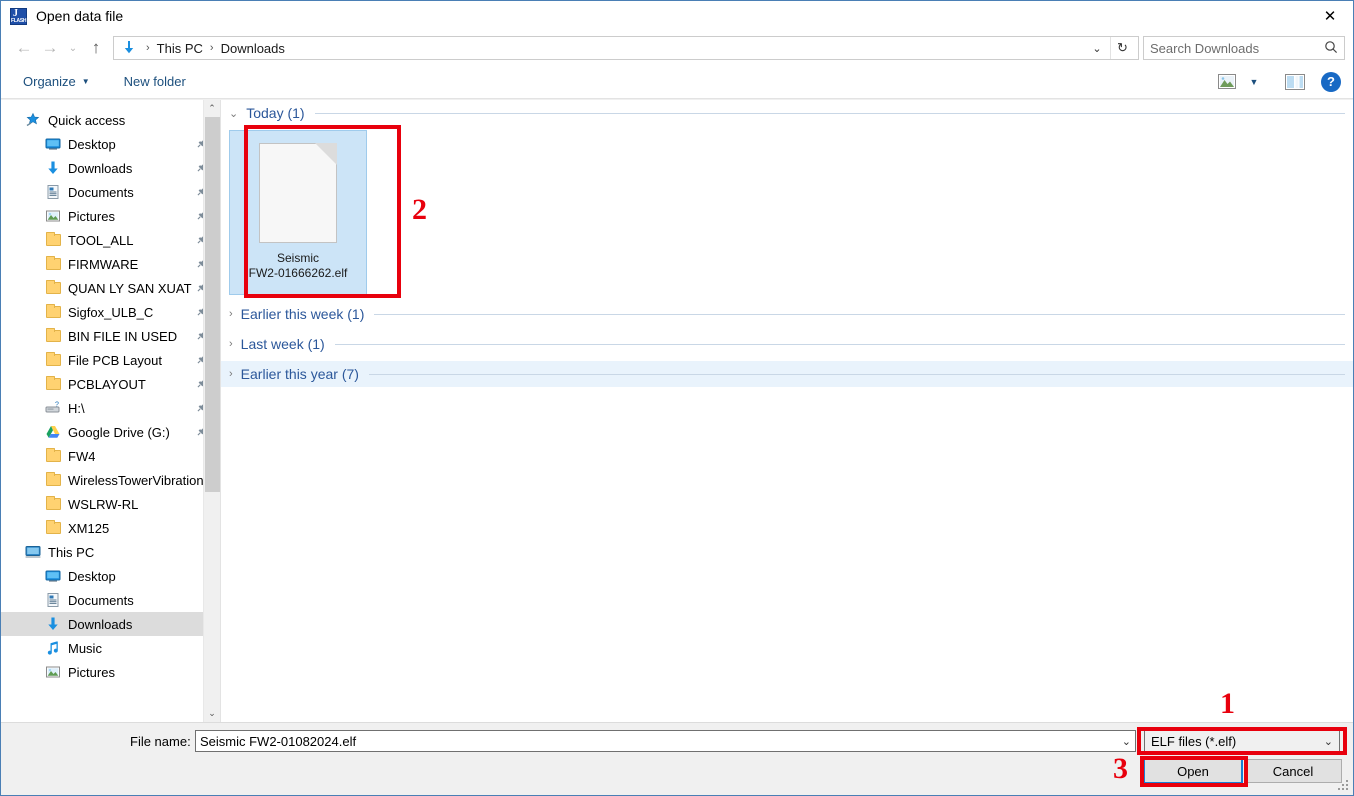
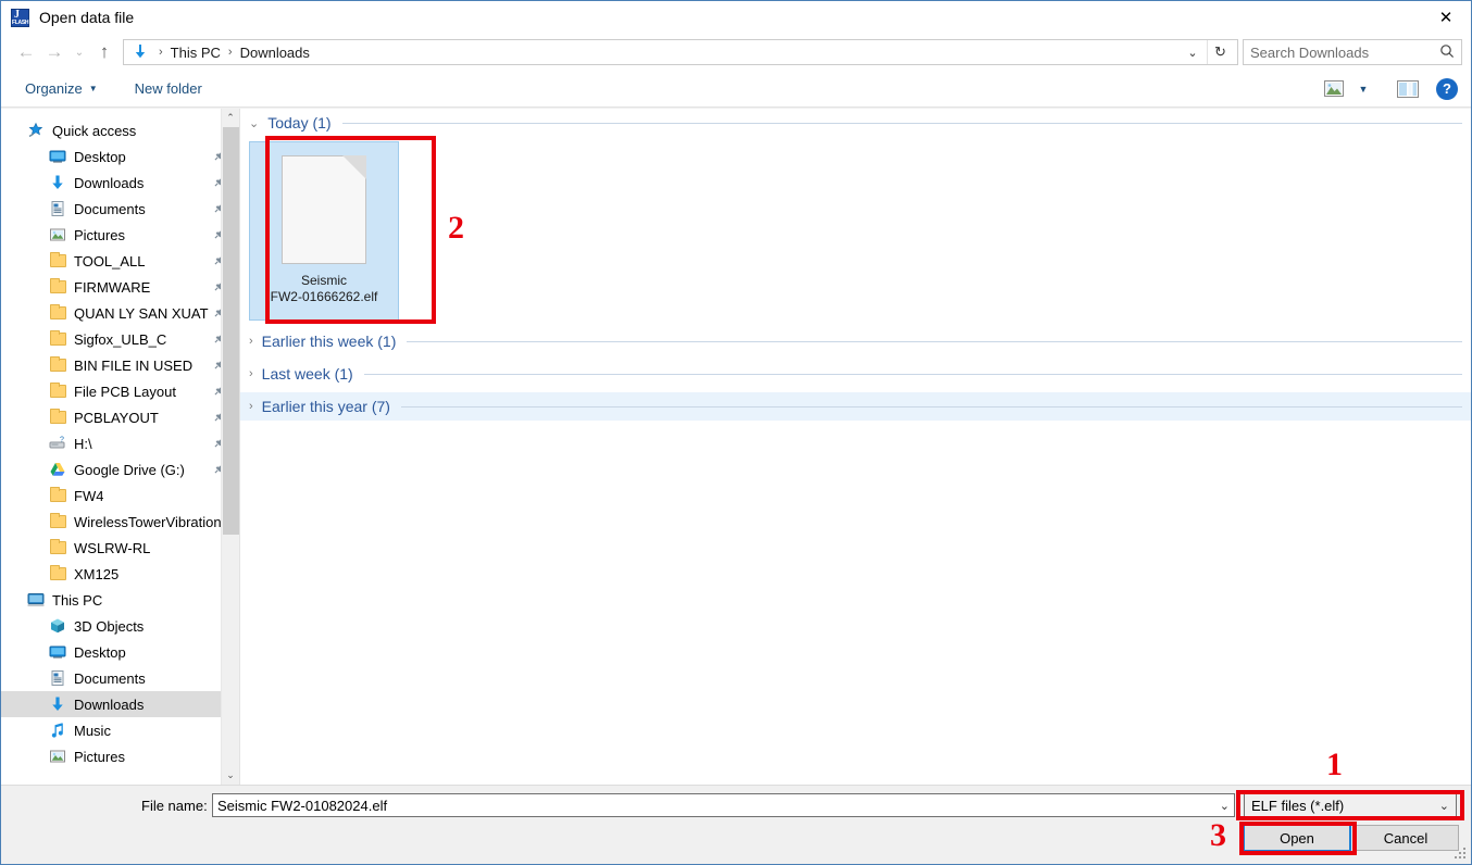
  J
  Open data file
  ✕
  ←
  →
  ⌄
  ↑
  ›
  This PC
  ›
  Downloads
  ⌄
  ↻
  Search Downloads
  Organize
  ▼
  New folder
  ▼
  ?
  Quick access
  Desktop
  Downloads
  Documents
  Pictures
  TOOL_ALL
  FIRMWARE
  QUAN LY SAN XUAT
  Sigfox_ULB_C
  BIN FILE IN USED
  File PCB Layout
  PCBLAYOUT
  H:\
  Google Drive (G:)
  FW4
  WirelessTowerVibration
  WSLRW-RL
  XM125
  This PC
+ 3D Objects
  Desktop
  Documents
  Downloads
  Music
  Pictures
  ⌃
  ⌄
  ⌄
  Today (1)
  Seismic
  FW2-01666262.elf
  ›
  Earlier this week (1)
  ›
  Last week (1)
  ›
  Earlier this year (7)
  File name:
  Seismic FW2-01082024.elf
  ⌄
  ELF files (*.elf)
  ⌄
  Open
  Cancel
  2
  1
  3
